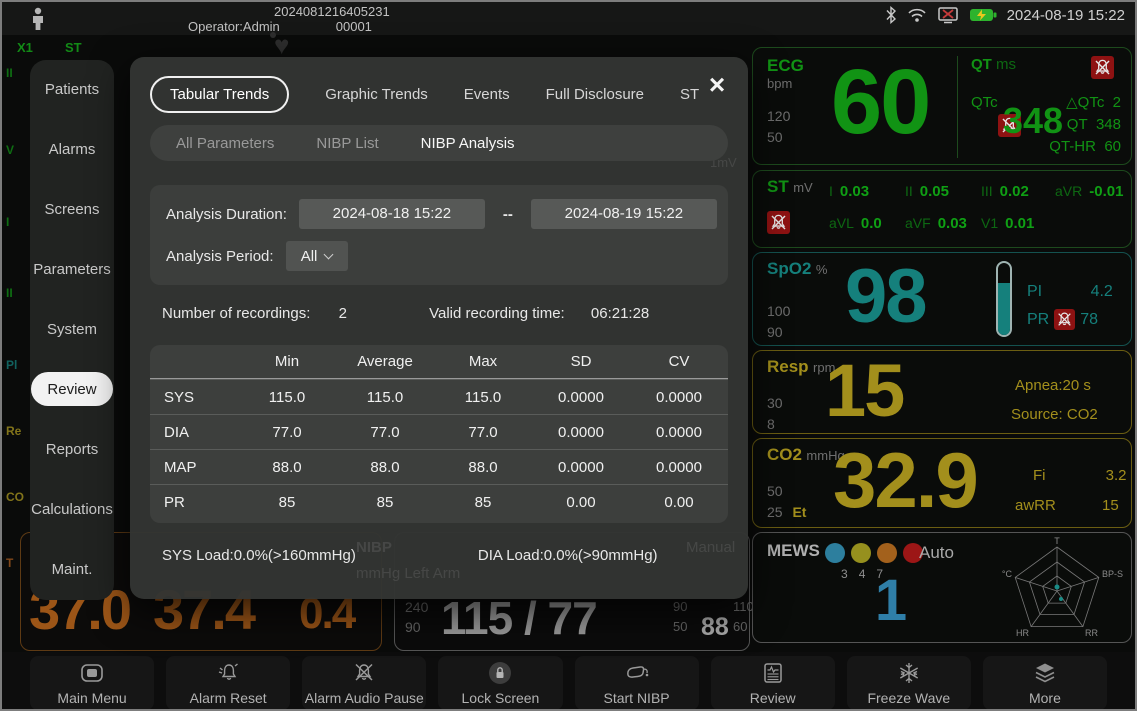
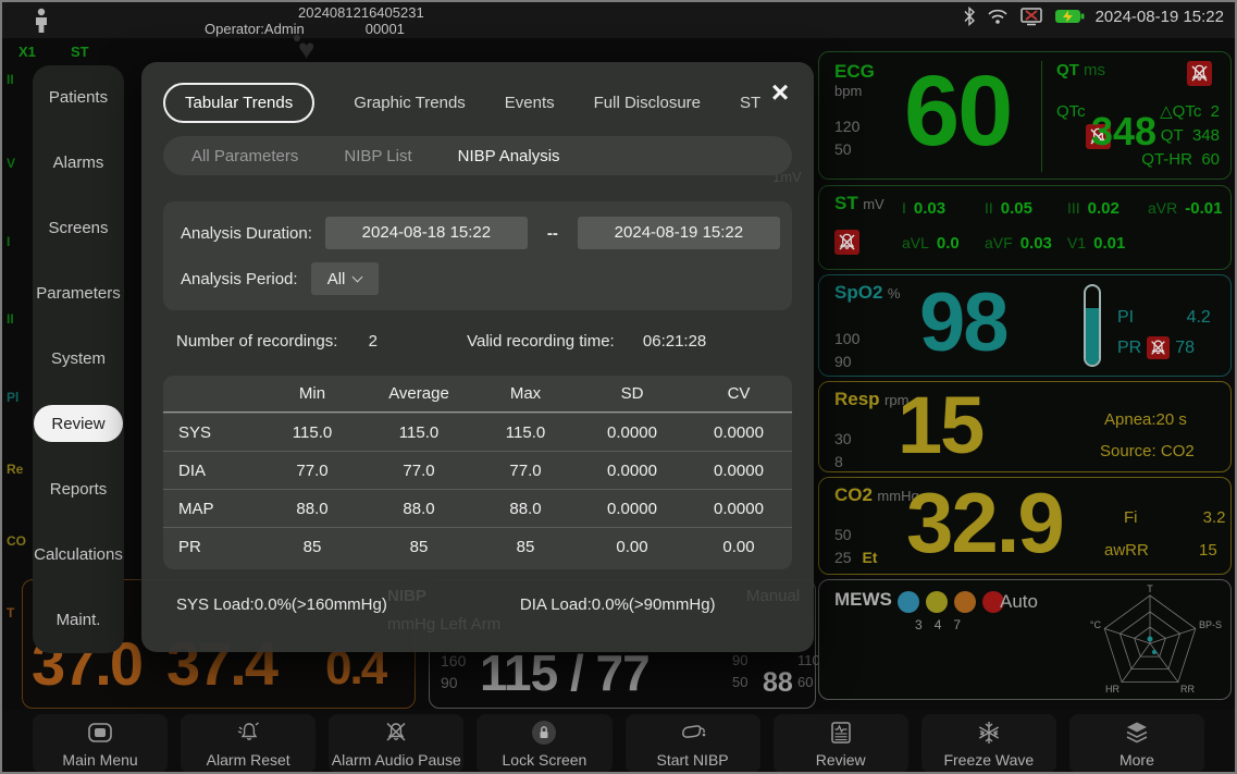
  2024081216405231
  Operator:Admin 00001
  2024-08-19 15:22
  X1
  ST
  ♥
  II
  V
  I
  II
  Pl
  Re
  CO
  T
  37.0
  37.4
  0.4
- 240
+ 160
  90
  115 / 77
  90
  50
  88
  110
  60
  Patients
  Alarms
  Screens
  Parameters
  System
  Review
  Reports
  Calculations
  Maint.
  Tabular Trends
  Graphic Trends
  Events
  Full Disclosure
  ST
  ×
  All Parameters
  NIBP List
  NIBP Analysis
  Analysis Duration:
  2024-08-18 15:22
  --
  2024-08-19 15:22
  Analysis Period:
  All
  Number of recordings: 2 Valid recording time: 06:21:28
  Min
  Average
  Max
  SD
  CV
  SYS
  115.0
  115.0
  115.0
  0.0000
  0.0000
  DIA
  77.0
  77.0
  77.0
  0.0000
  0.0000
  MAP
  88.0
  88.0
  88.0
  0.0000
  0.0000
  PR
  85
  85
  85
  0.00
  0.00
  SYS Load:0.0%(>160mmHg)
  DIA Load:0.0%(>90mmHg)
  ECG
  bpm
  120
  50
  60
  QT ms
  QTc
  348
  △QTc 2
  QT 348
  QT-HR 60
  ST mV
  I 0.03
  II 0.05
  III 0.02
  aVR -0.01
  aVL 0.0
  aVF 0.03
  V1 0.01
  SpO2 %
  100
  90
  98
  PI 4.2
  PR
  78
  Resp rpm
  30
  8
  15
  Apnea:20 s
  Source: CO2
  CO2 mmHg
  50
  25 Et
  32.9
  Fi 3.2
  awRR 15
  MEWS
  3
  4
  7
  Auto
- 1
  T
  BP-S
  RR
  HR
  °C
  Main Menu
  Alarm Reset
  Alarm Audio Pause
  Lock Screen
  Start NIBP
  Review
  Freeze Wave
  More
